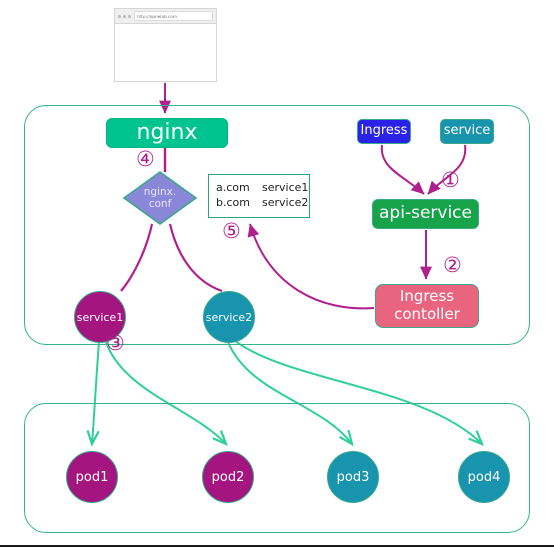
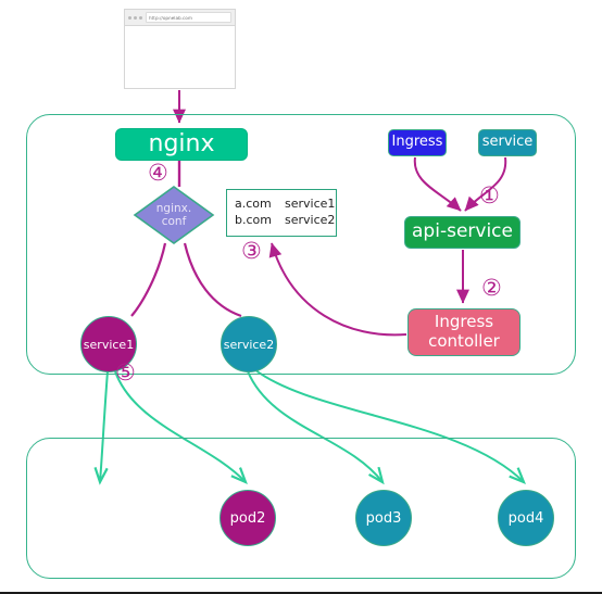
  nginx
  nginx.
  conf
  a.com
  service1
  b.com
  service2
  Ingress
  service
  api-service
  Ingress
  contoller
  service1
  service2
- pod1
  pod2
  pod3
  pod4
  ①
  ②
- ⑤
+ ③
  ④
- ③
+ ⑤
